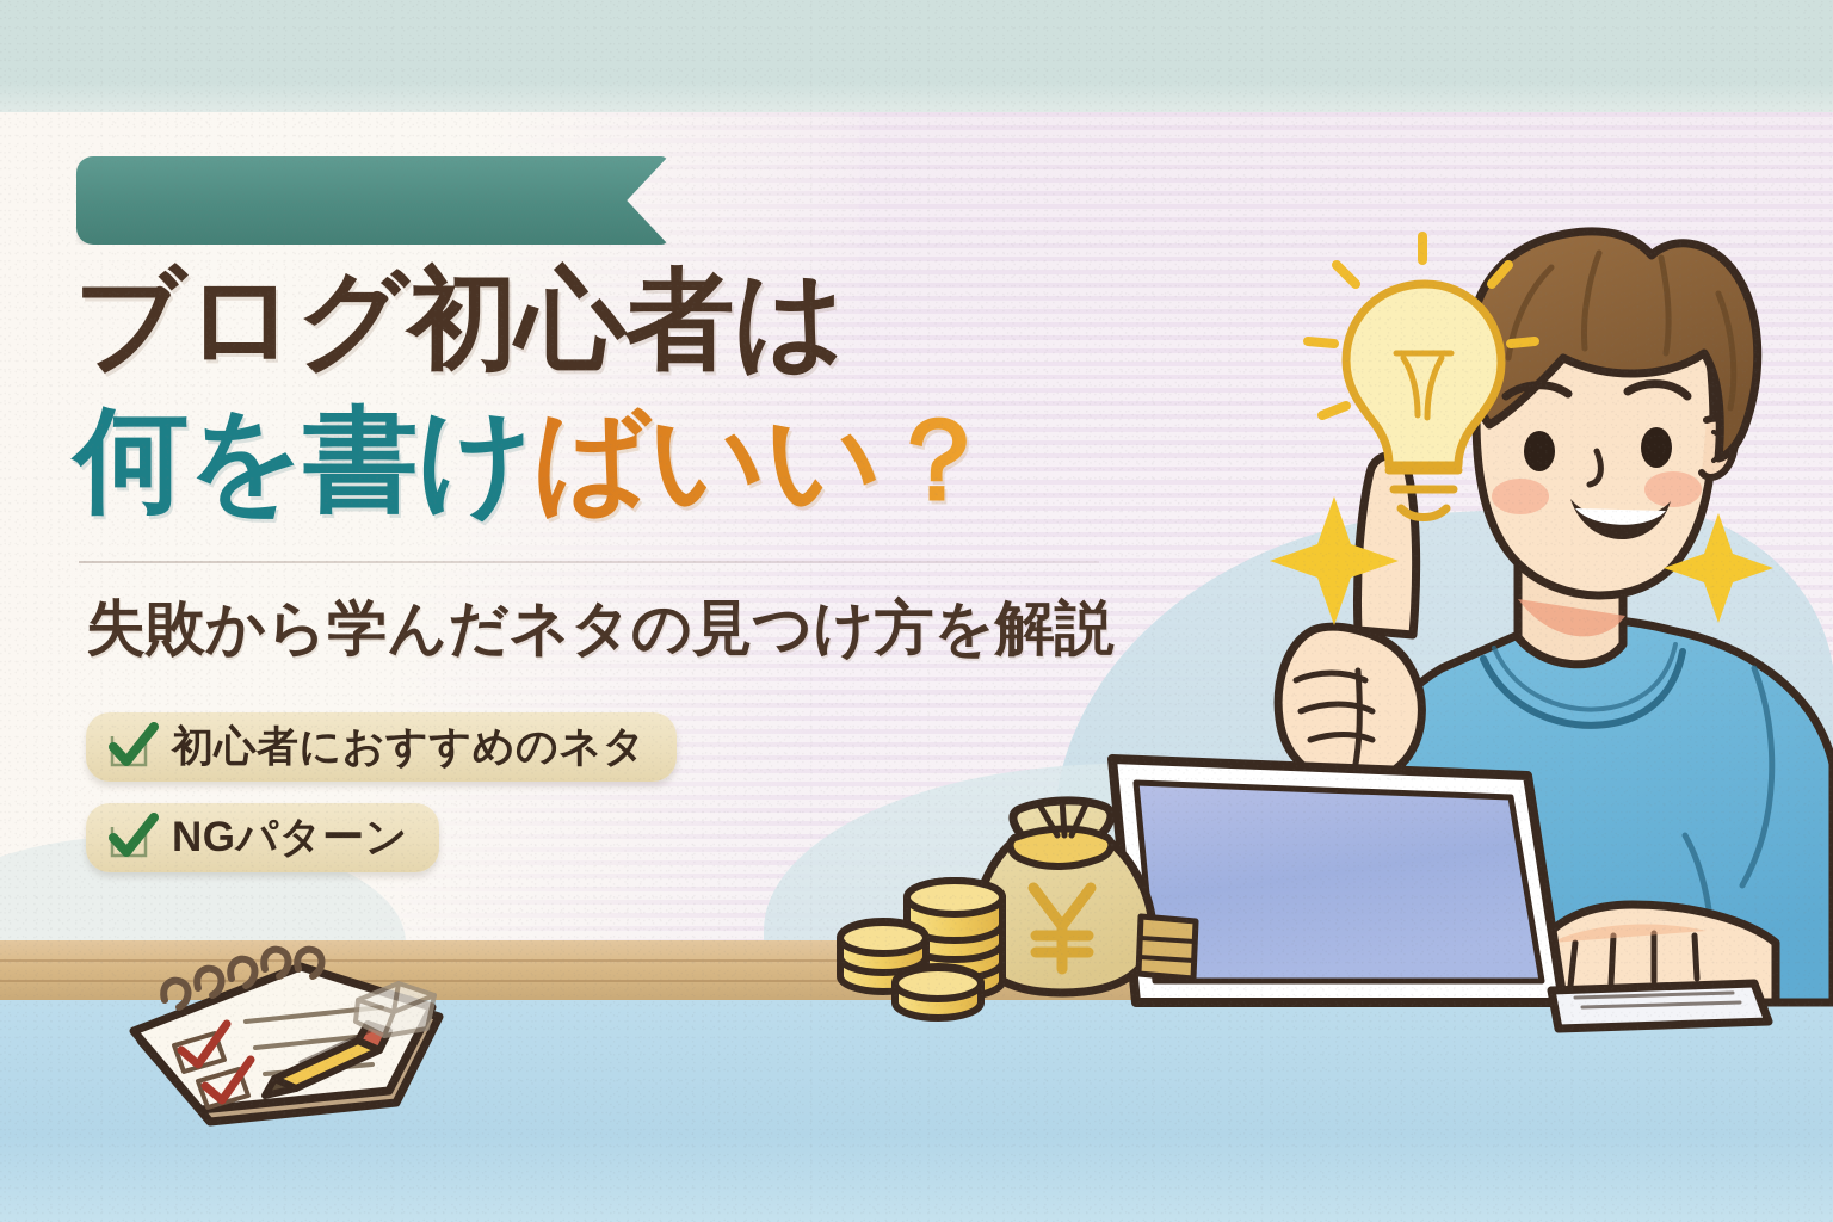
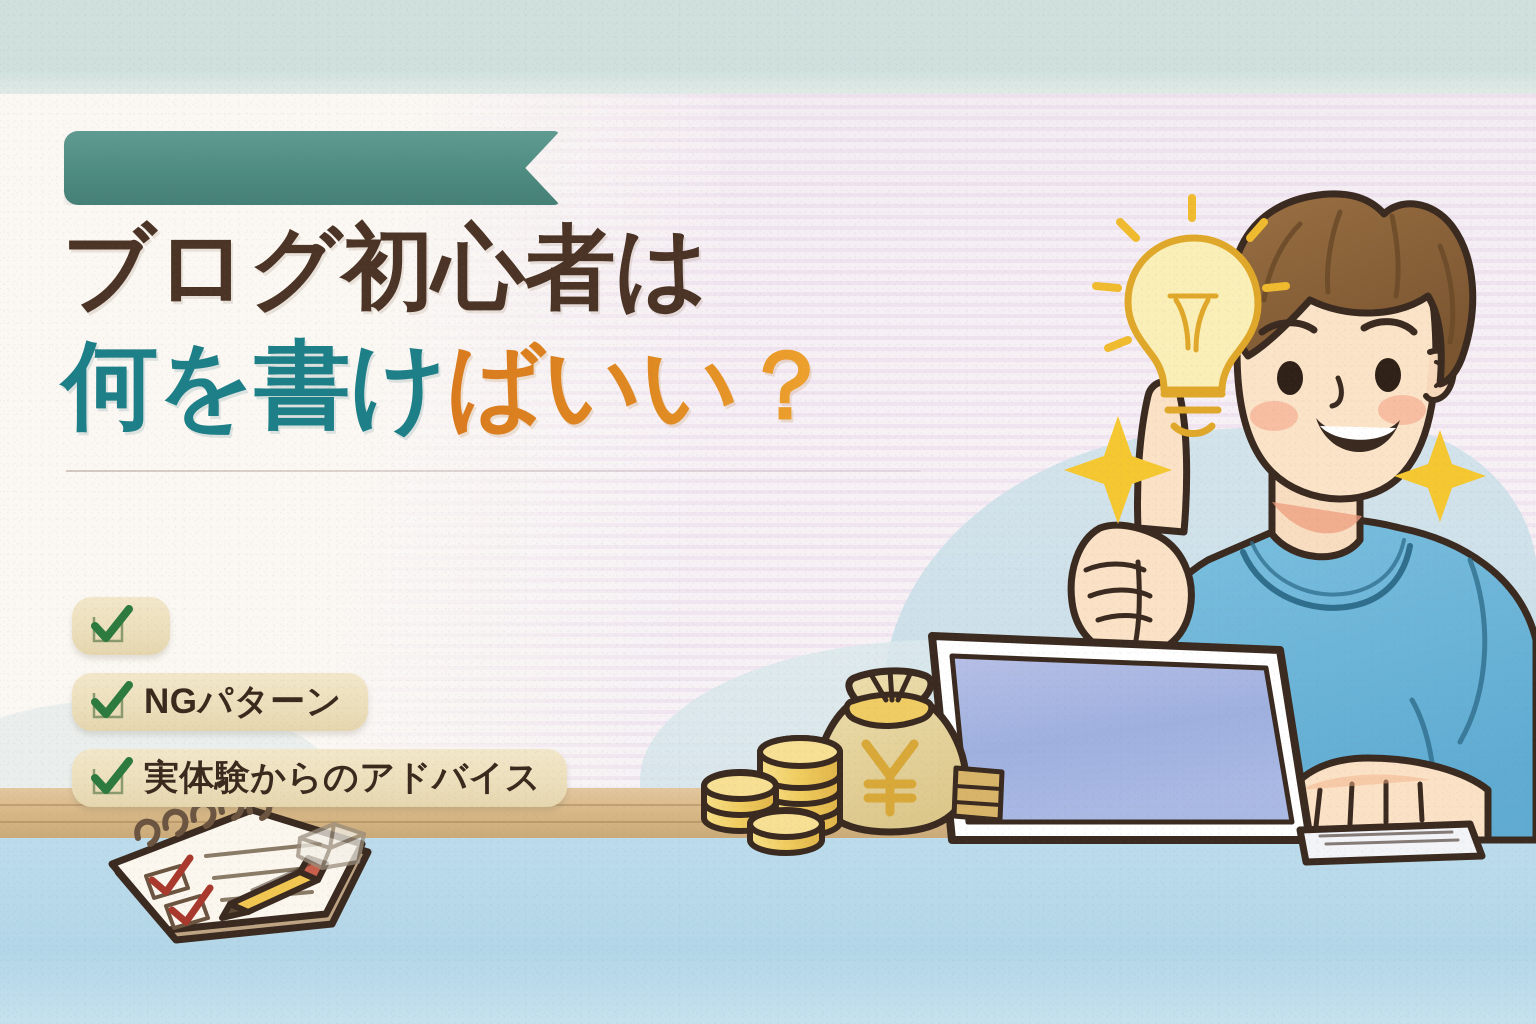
  ブログ初心者は
  何を書けばいい？
- 失敗から学んだネタの見つけ方を解説
- 初心者におすすめのネタ
  NGパターン
+ 実体験からのアドバイス
